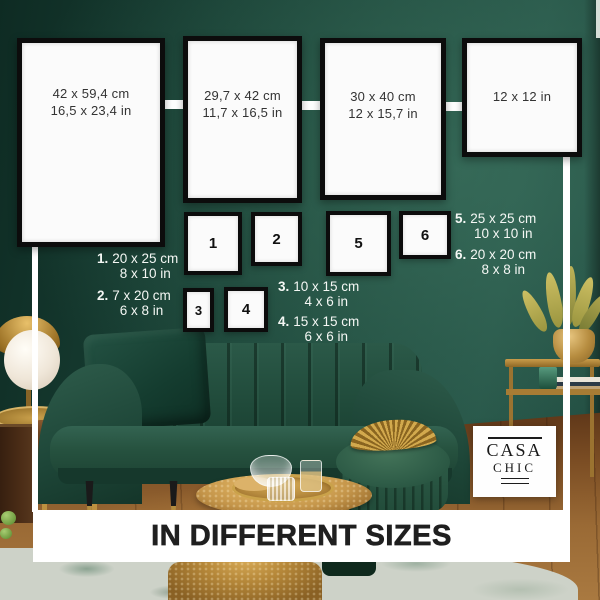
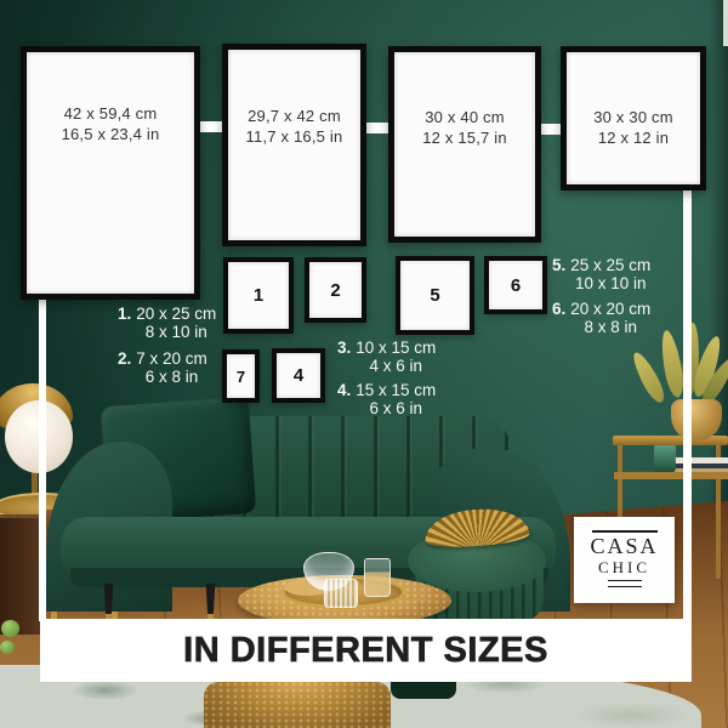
  CASA
  CHIC
  42 x 59,4 cm
  16,5 x 23,4 in
  29,7 x 42 cm
  11,7 x 16,5 in
  30 x 40 cm
  12 x 15,7 in
+ 30 x 30 cm
  12 x 12 in
  1
  2
- 3
+ 7
  4
  5
  6
  1.
  20 x 25 cm
  8 x 10 in
  2.
  7 x 20 cm
  6 x 8 in
  3.
  10 x 15 cm
  4 x 6 in
  4.
  15 x 15 cm
  6 x 6 in
  5.
  25 x 25 cm
  10 x 10 in
  6.
  20 x 20 cm
  8 x 8 in
  IN DIFFERENT SIZES
